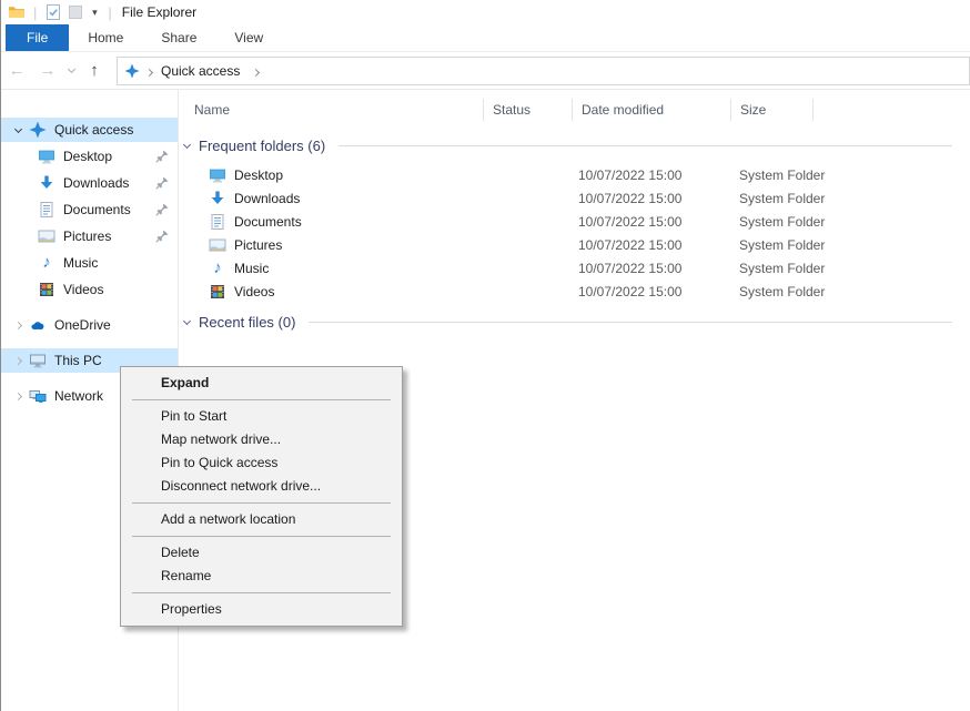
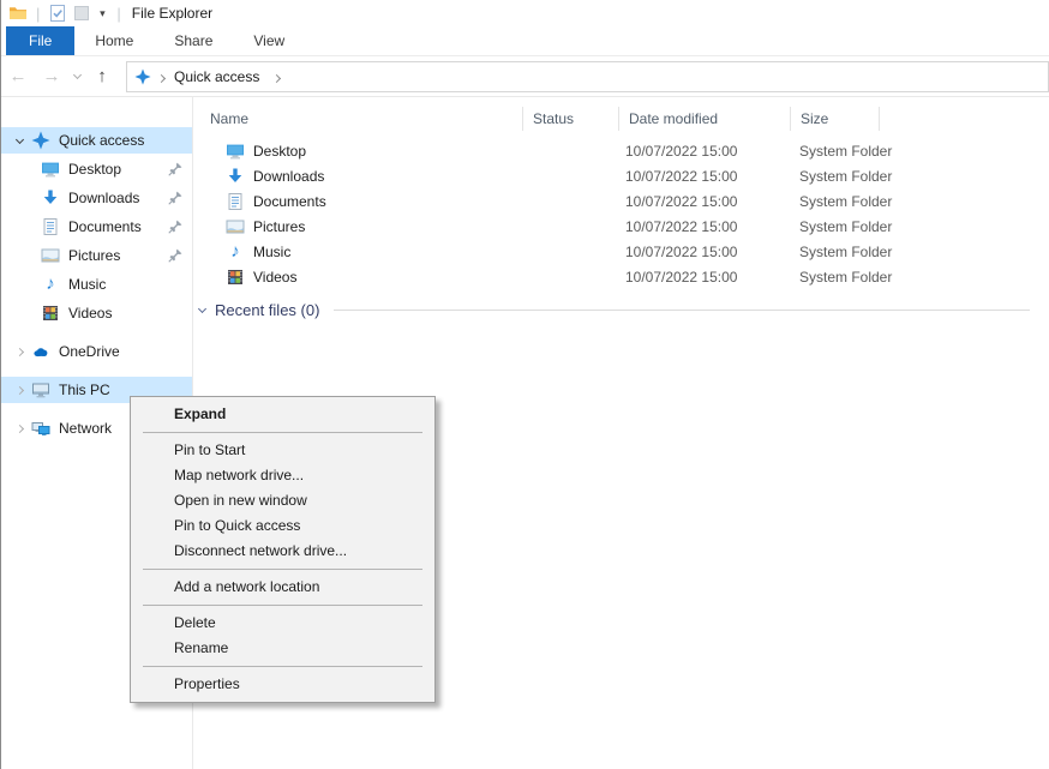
  |
  ▾
  |
  File Explorer
  File
  Home
  Share
  View
  ←
  →
  ↑
  Quick access
  Quick access
  Desktop
  Downloads
  Documents
  Pictures
  ♪
  Music
  Videos
  OneDrive
  This PC
  Network
  Name
  Status
  Date modified
  Size
- Frequent folders (6)
  Desktop
  10/07/2022 15:00
  System Folder
  Downloads
  10/07/2022 15:00
  System Folder
  Documents
  10/07/2022 15:00
  System Folder
  Pictures
  10/07/2022 15:00
  System Folder
  ♪
  Music
  10/07/2022 15:00
  System Folder
  Videos
  10/07/2022 15:00
  System Folder
  Recent files (0)
  Expand
  Pin to Start
  Map network drive...
+ Open in new window
  Pin to Quick access
  Disconnect network drive...
  Add a network location
  Delete
  Rename
  Properties
